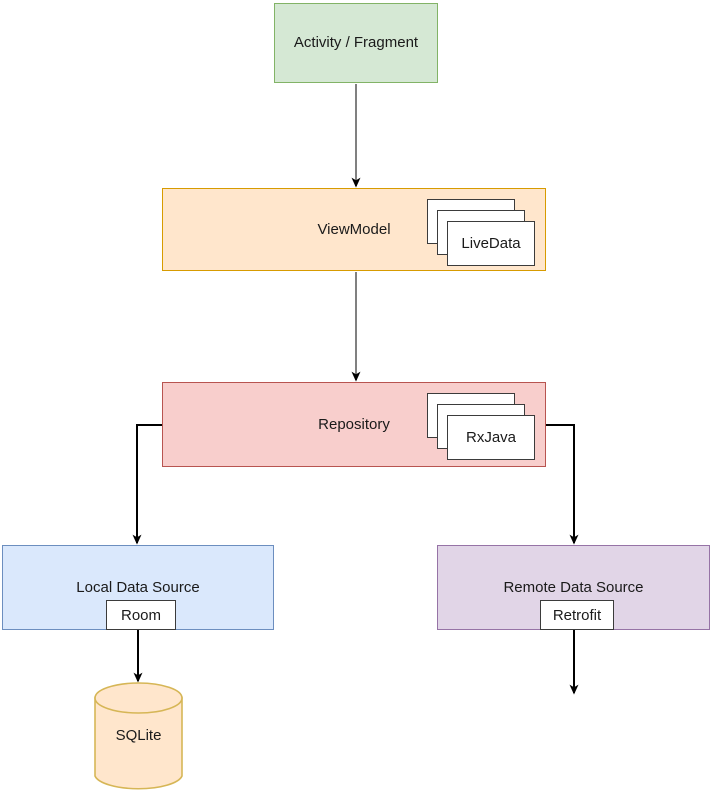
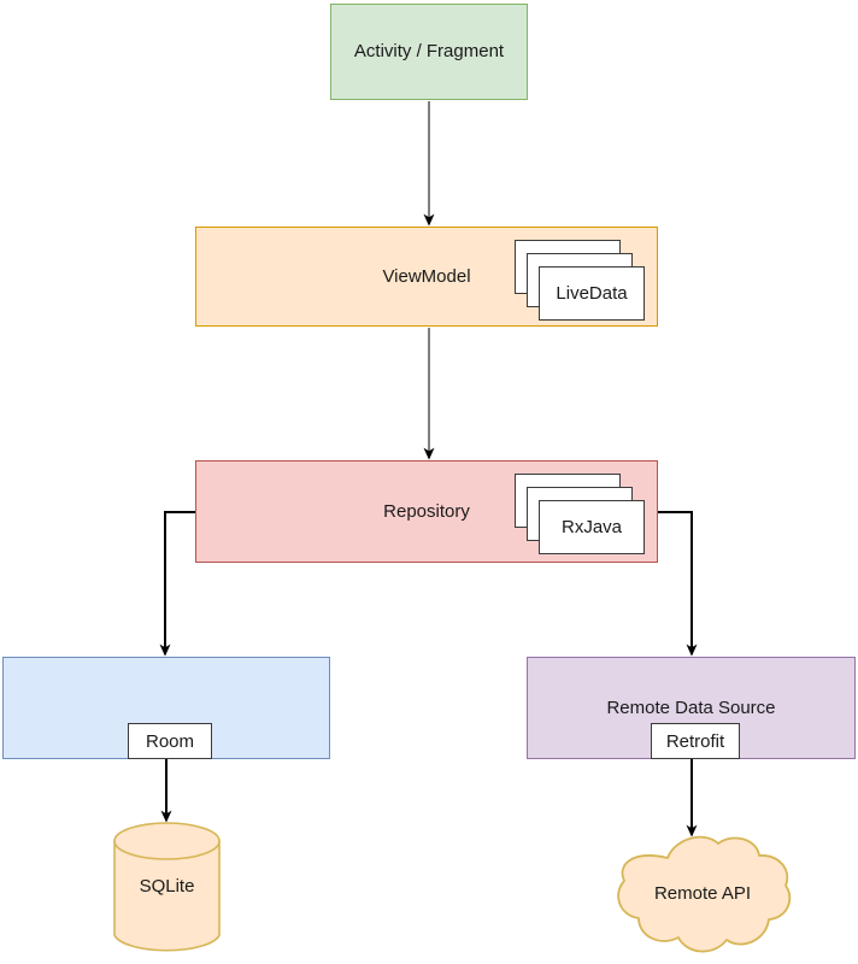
  Activity / Fragment
  ViewModel
  LiveData
  Repository
  RxJava
- Local Data Source
  Room
  Remote Data Source
  Retrofit
  SQLite
+ Remote API
